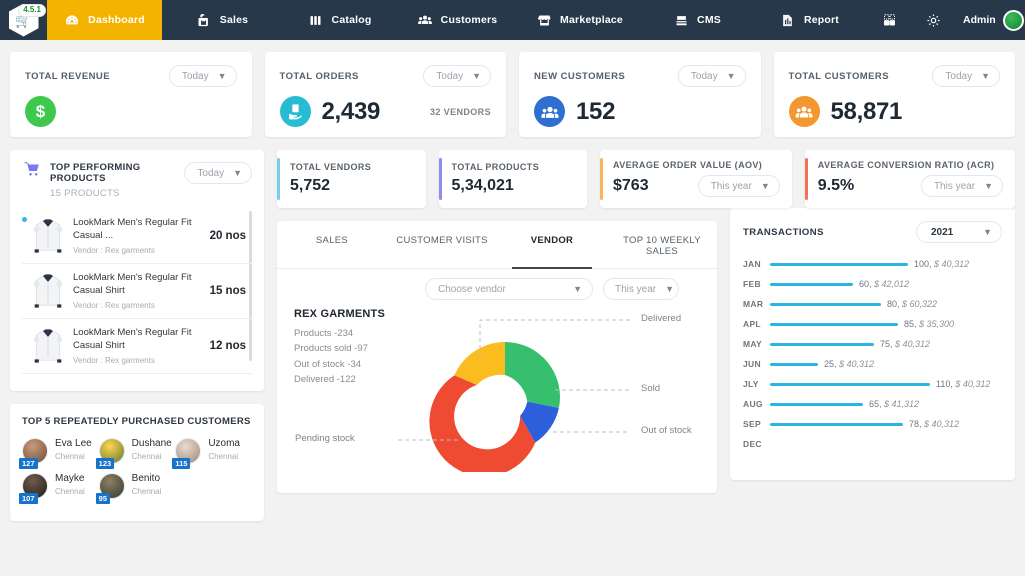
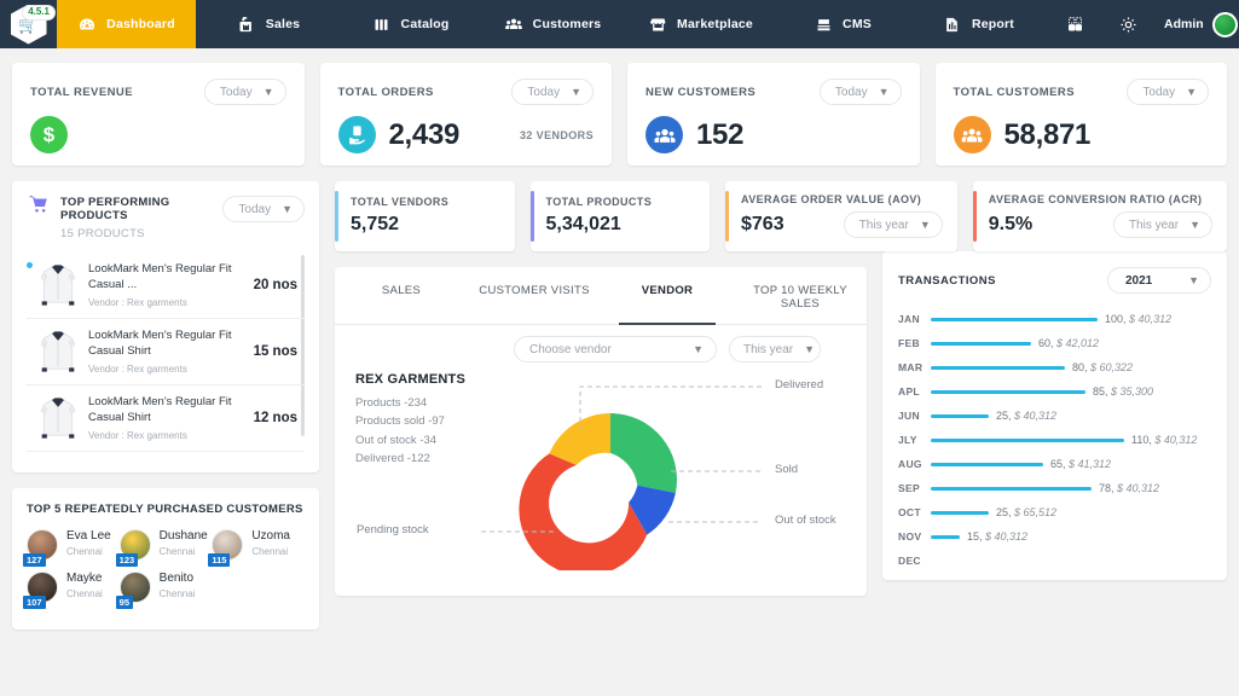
  🛒
  4.5.1
  Dashboard
  Sales
  Catalog
  Customers
  Marketplace
  CMS
  Report
  Admin
  TOTAL REVENUE
  Today
  ▼
  $
  TOTAL ORDERS
  Today
  ▼
  2,439
  32 VENDORS
  NEW CUSTOMERS
  Today
  ▼
  152
  TOTAL CUSTOMERS
  Today
  ▼
  58,871
  TOP PERFORMING PRODUCTS
  15 PRODUCTS
  Today
  ▼
  LookMark Men's Regular Fit Casual ...
  Vendor : Rex garments
  20 nos
  LookMark Men's Regular Fit Casual Shirt
  Vendor : Rex garments
  15 nos
  LookMark Men's Regular Fit Casual Shirt
  Vendor : Rex garments
  12 nos
  TOP 5 REPEATEDLY PURCHASED CUSTOMERS
  127
  Eva Lee
  Chennai
  123
  Dushane
  Chennai
  115
  Uzoma
  Chennai
  107
  Mayke
  Chennai
  95
  Benito
  Chennai
  TOTAL VENDORS
  5,752
  TOTAL PRODUCTS
  5,34,021
  AVERAGE ORDER VALUE (AOV)
  $763
  This year
  ▼
  AVERAGE CONVERSION RATIO (ACR)
  9.5%
  This year
  ▼
  SALES
  CUSTOMER VISITS
  VENDOR
  TOP 10 WEEKLY SALES
  Choose vendor
  ▼
  This year
  ▼
  REX GARMENTS
  Products -234
  Products sold -97
  Out of stock -34
  Delivered -122
  Delivered
  Sold
  Out of stock
  Pending stock
  TRANSACTIONS
  2021
  ▼
  JAN
  100, $ 40,312
  FEB
  60, $ 42,012
  MAR
  80, $ 60,322
  APL
  85, $ 35,300
- MAY
- 75, $ 40,312
  JUN
  25, $ 40,312
  JLY
  110, $ 40,312
  AUG
  65, $ 41,312
  SEP
  78, $ 40,312
+ OCT
+ 25, $ 65,512
+ NOV
+ 15, $ 40,312
  DEC
